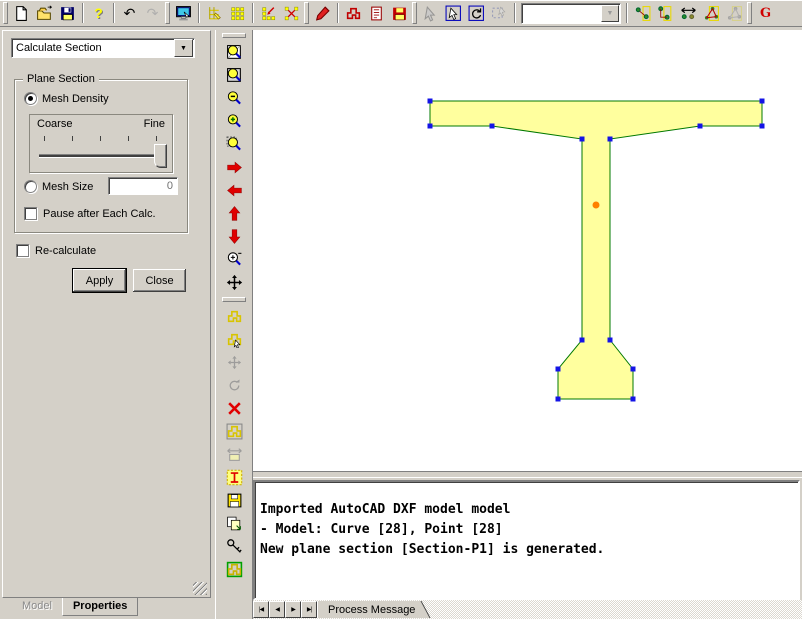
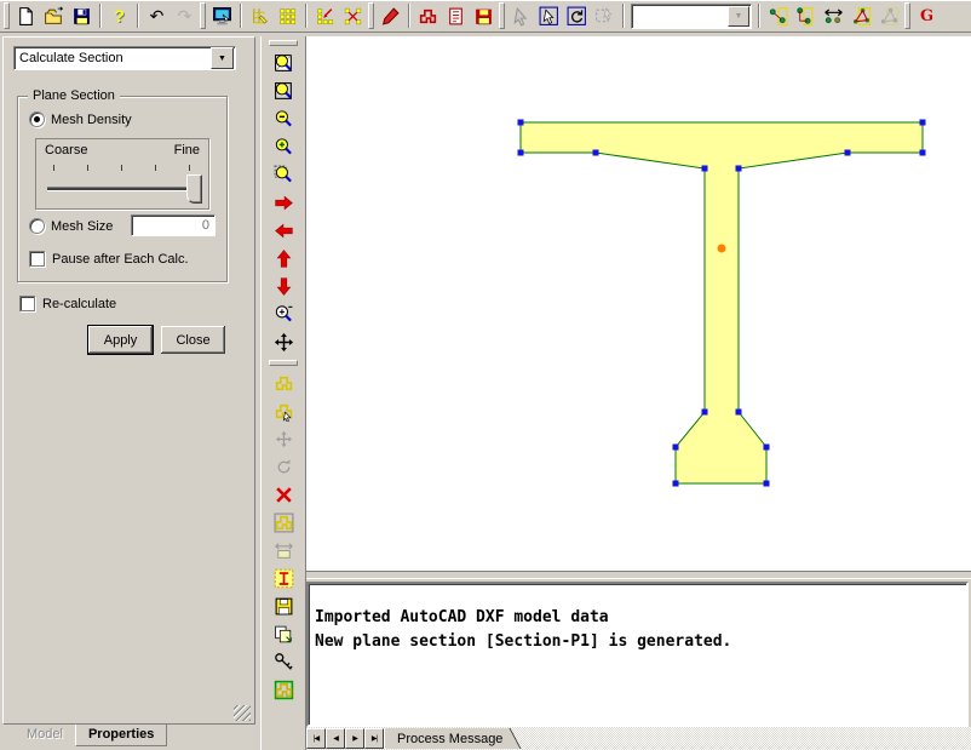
  ?
  ↶
  ↷
  G
  Calculate Section
  Plane Section
  Mesh Density
  Coarse
  Fine
  Mesh Size
  0
  Pause after Each Calc.
  Re-calculate
  Apply
  Close
  Model
  Properties
- Imported AutoCAD DXF model model
+ Imported AutoCAD DXF model data
- - Model: Curve [28], Point [28]
  New plane section [Section-P1] is generated.
  Process Message
